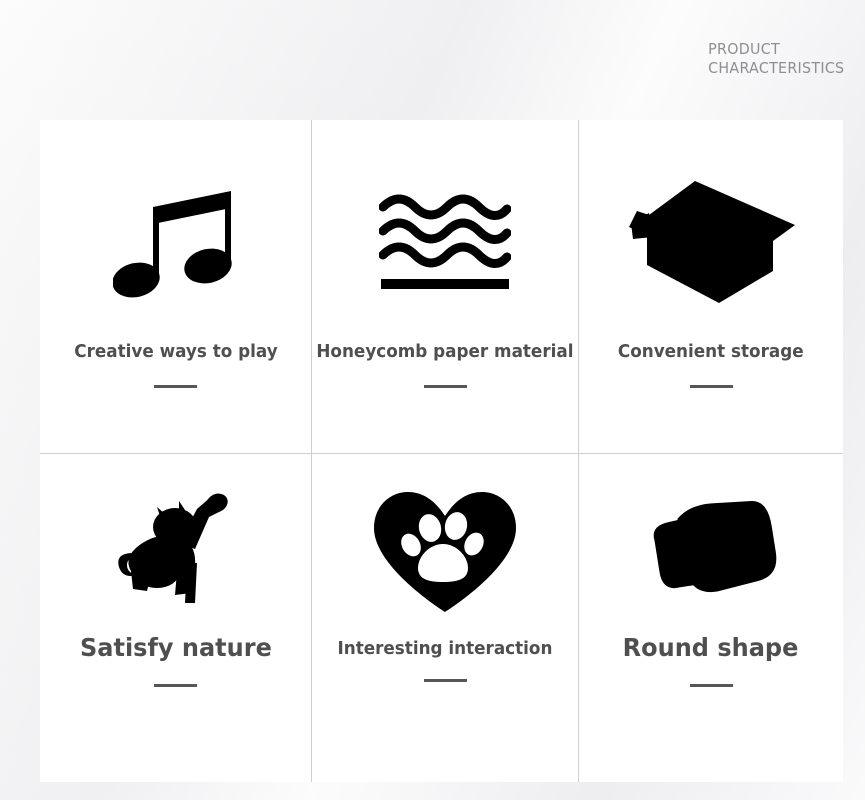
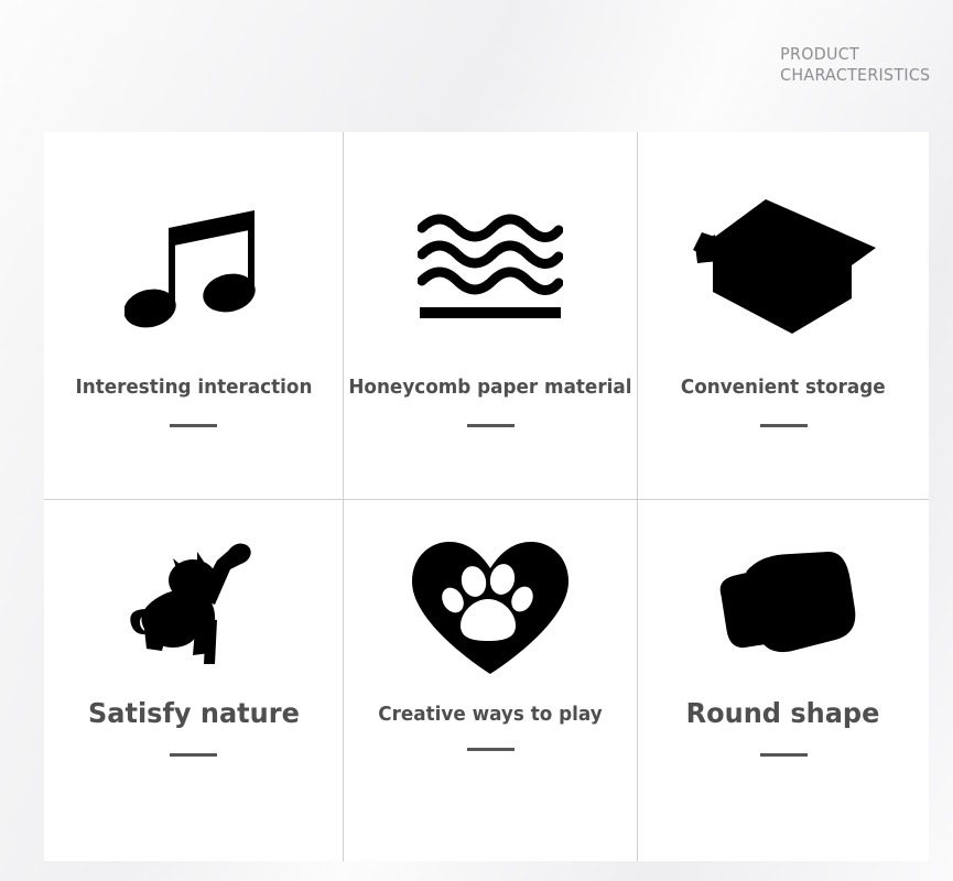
  PRODUCT
  CHARACTERISTICS
- Creative ways to play
+ Interesting interaction
  Honeycomb paper material
  Convenient storage
  Satisfy nature
- Interesting interaction
+ Creative ways to play
  Round shape
